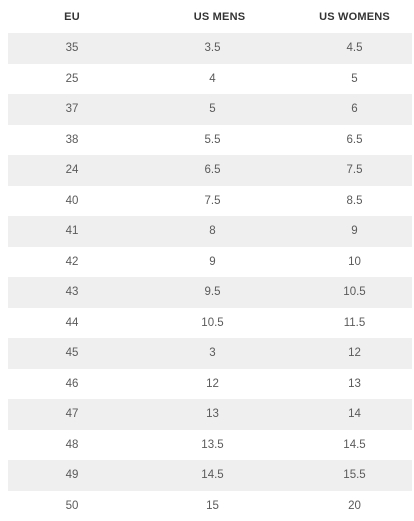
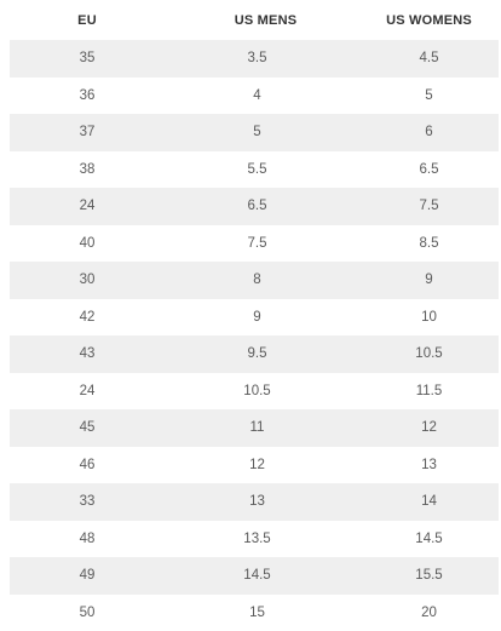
  EU	US MENS	US WOMENS
  35	3.5	4.5
- 25	4	5
+ 36	4	5
  37	5	6
  38	5.5	6.5
  24	6.5	7.5
  40	7.5	8.5
- 41	8	9
+ 30	8	9
  42	9	10
  43	9.5	10.5
- 44	10.5	11.5
+ 24	10.5	11.5
- 45	3	12
+ 45	11	12
  46	12	13
- 47	13	14
+ 33	13	14
  48	13.5	14.5
  49	14.5	15.5
  50	15	20
